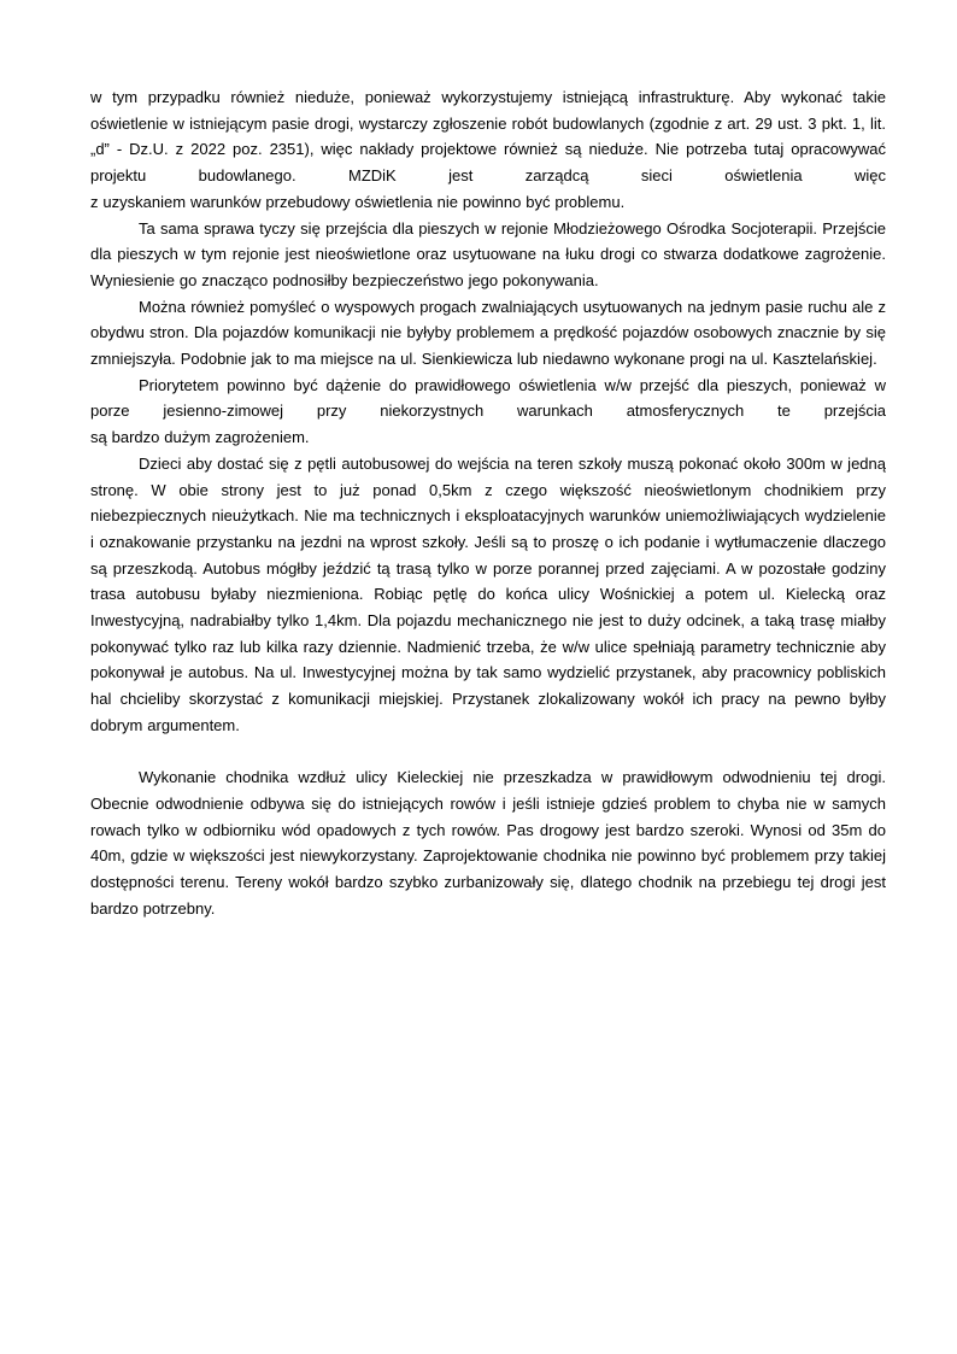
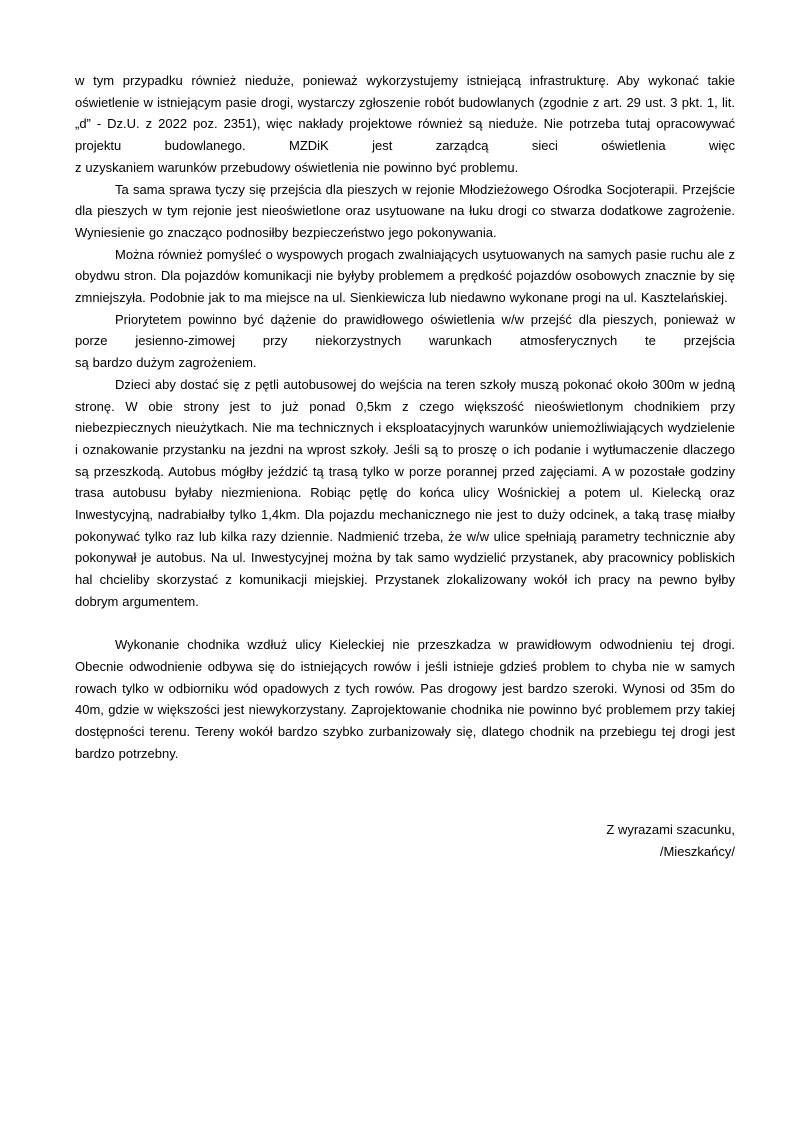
  w tym przypadku również nieduże, ponieważ wykorzystujemy istniejącą infrastrukturę. Aby wykonać takie oświetlenie w istniejącym pasie drogi, wystarczy zgłoszenie robót budowlanych (zgodnie z art. 29 ust. 3 pkt. 1, lit. „d” - Dz.U. z 2022 poz. 2351), więc nakłady projektowe również są nieduże. Nie potrzeba tutaj opracowywać projektu budowlanego. MZDiK jest zarządcą sieci oświetlenia więc
  z uzyskaniem warunków przebudowy oświetlenia nie powinno być problemu.
  Ta sama sprawa tyczy się przejścia dla pieszych w rejonie Młodzieżowego Ośrodka Socjoterapii. Przejście dla pieszych w tym rejonie jest nieoświetlone oraz usytuowane na łuku drogi co stwarza dodatkowe zagrożenie. Wyniesienie go znacząco podnosiłby bezpieczeństwo jego pokonywania.
- Można również pomyśleć o wyspowych progach zwalniających usytuowanych na jednym pasie ruchu ale z obydwu stron. Dla pojazdów komunikacji nie byłyby problemem a prędkość pojazdów osobowych znacznie by się zmniejszyła. Podobnie jak to ma miejsce na ul. Sienkiewicza lub niedawno wykonane progi na ul. Kasztelańskiej.
+ Można również pomyśleć o wyspowych progach zwalniających usytuowanych na samych pasie ruchu ale z obydwu stron. Dla pojazdów komunikacji nie byłyby problemem a prędkość pojazdów osobowych znacznie by się zmniejszyła. Podobnie jak to ma miejsce na ul. Sienkiewicza lub niedawno wykonane progi na ul. Kasztelańskiej.
  Priorytetem powinno być dążenie do prawidłowego oświetlenia w/w przejść dla pieszych, ponieważ w porze jesienno-zimowej przy niekorzystnych warunkach atmosferycznych te przejścia
  są bardzo dużym zagrożeniem.
  Dzieci aby dostać się z pętli autobusowej do wejścia na teren szkoły muszą pokonać około 300m w jedną stronę. W obie strony jest to już ponad 0,5km z czego większość nieoświetlonym chodnikiem przy niebezpiecznych nieużytkach. Nie ma technicznych i eksploatacyjnych warunków uniemożliwiających wydzielenie i oznakowanie przystanku na jezdni na wprost szkoły. Jeśli są to proszę o ich podanie i wytłumaczenie dlaczego są przeszkodą. Autobus mógłby jeździć tą trasą tylko w porze porannej przed zajęciami. A w pozostałe godziny trasa autobusu byłaby niezmieniona. Robiąc pętlę do końca ulicy Wośnickiej a potem ul. Kielecką oraz Inwestycyjną, nadrabiałby tylko 1,4km. Dla pojazdu mechanicznego nie jest to duży odcinek, a taką trasę miałby pokonywać tylko raz lub kilka razy dziennie. Nadmienić trzeba, że w/w ulice spełniają parametry technicznie aby pokonywał je autobus. Na ul. Inwestycyjnej można by tak samo wydzielić przystanek, aby pracownicy pobliskich hal chcieliby skorzystać z komunikacji miejskiej. Przystanek zlokalizowany wokół ich pracy na pewno byłby dobrym argumentem.
  Wykonanie chodnika wzdłuż ulicy Kieleckiej nie przeszkadza w prawidłowym odwodnieniu tej drogi. Obecnie odwodnienie odbywa się do istniejących rowów i jeśli istnieje gdzieś problem to chyba nie w samych rowach tylko w odbiorniku wód opadowych z tych rowów. Pas drogowy jest bardzo szeroki. Wynosi od 35m do 40m, gdzie w większości jest niewykorzystany. Zaprojektowanie chodnika nie powinno być problemem przy takiej dostępności terenu. Tereny wokół bardzo szybko zurbanizowały się, dlatego chodnik na przebiegu tej drogi jest bardzo potrzebny.
+ Z wyrazami szacunku,
+ /Mieszkańcy/
